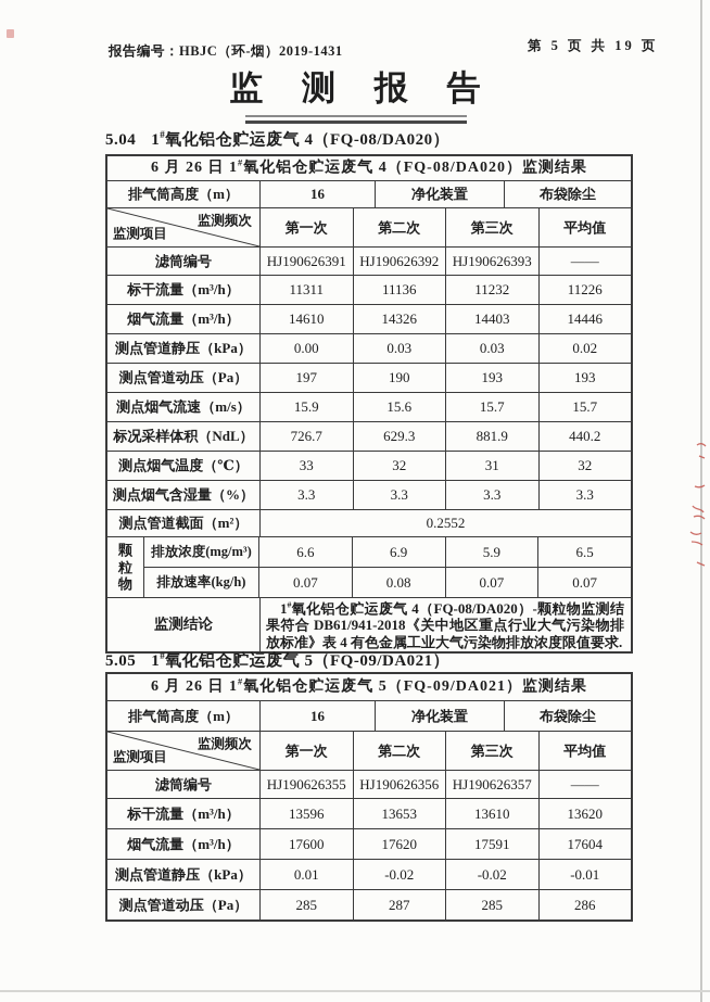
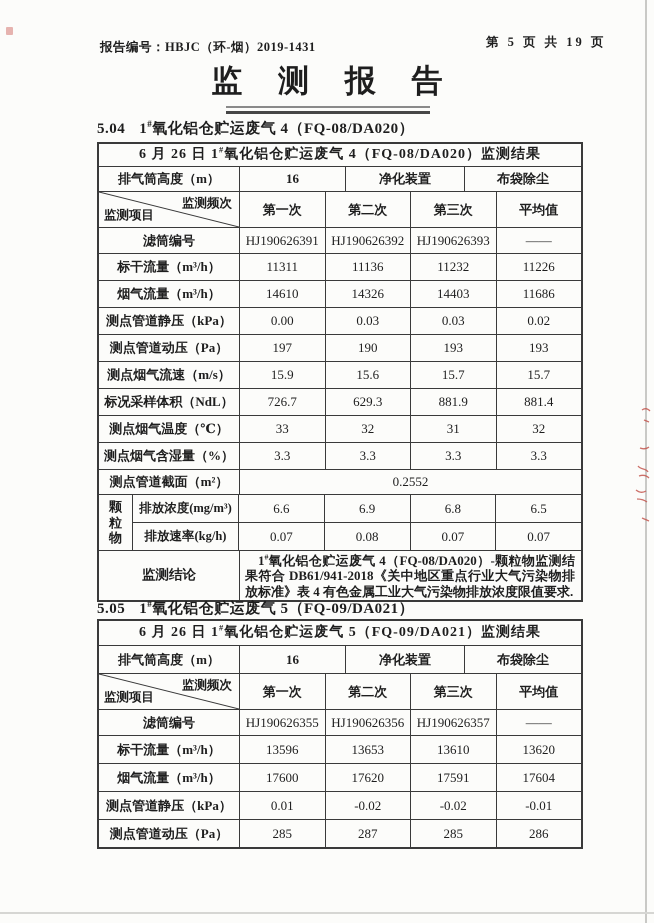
  报告编号：HBJC（环-烟）2019-1431
  第 5 页 共 19 页
  监 测 报 告
  5.04 1#氧化铝仓贮运废气 4（FQ-08/DA020）
  6 月 26 日 1#氧化铝仓贮运废气 4（FQ-08/DA020）监测结果
  排气筒高度（m）
  16
  净化装置
  布袋除尘
  监测频次
  监测项目
  第一次
  第二次
  第三次
  平均值
  滤筒编号
  HJ190626391
  HJ190626392
  HJ190626393
  ——
  标干流量（m³/h）
  11311
  11136
  11232
  11226
  烟气流量（m³/h）
  14610
  14326
  14403
- 14446
+ 11686
  测点管道静压（kPa）
  0.00
  0.03
  0.03
  0.02
  测点管道动压（Pa）
  197
  190
  193
  193
  测点烟气流速（m/s）
  15.9
  15.6
  15.7
  15.7
  标况采样体积（NdL）
  726.7
  629.3
  881.9
- 440.2
+ 881.4
  测点烟气温度（℃）
  33
  32
  31
  32
  测点烟气含湿量（%）
  3.3
  3.3
  3.3
  3.3
  测点管道截面（m²）
  0.2552
  颗粒物
  排放浓度(mg/m³)
  6.6
  6.9
- 5.9
+ 6.8
  6.5
  排放速率(kg/h)
  0.07
  0.08
  0.07
  0.07
  监测结论
  1#氧化铝仓贮运废气 4（FQ-08/DA020）-颗粒物监测结果符合 DB61/941-2018《关中地区重点行业大气污染物排放标准》表 4 有色金属工业大气污染物排放浓度限值要求.
  5.05 1#氧化铝仓贮运废气 5（FQ-09/DA021）
  6 月 26 日 1#氧化铝仓贮运废气 5（FQ-09/DA021）监测结果
  排气筒高度（m）
  16
  净化装置
  布袋除尘
  监测频次
  监测项目
  第一次
  第二次
  第三次
  平均值
  滤筒编号
  HJ190626355
  HJ190626356
  HJ190626357
  ——
  标干流量（m³/h）
  13596
  13653
  13610
  13620
  烟气流量（m³/h）
  17600
  17620
  17591
  17604
  测点管道静压（kPa）
  0.01
  -0.02
  -0.02
  -0.01
  测点管道动压（Pa）
  285
  287
  285
  286
